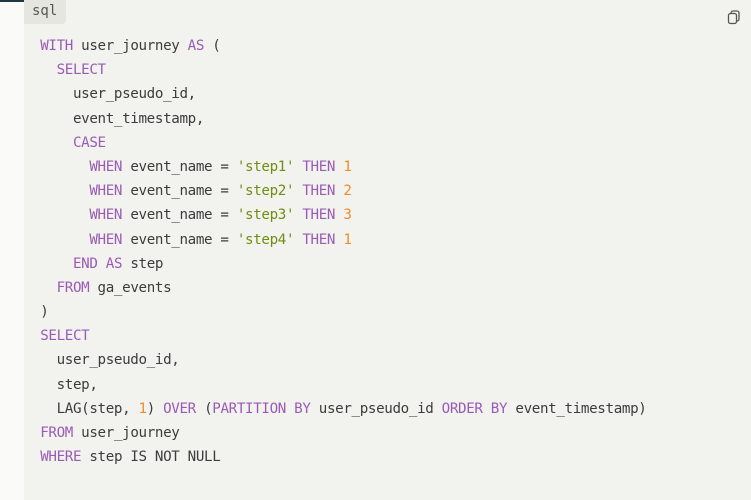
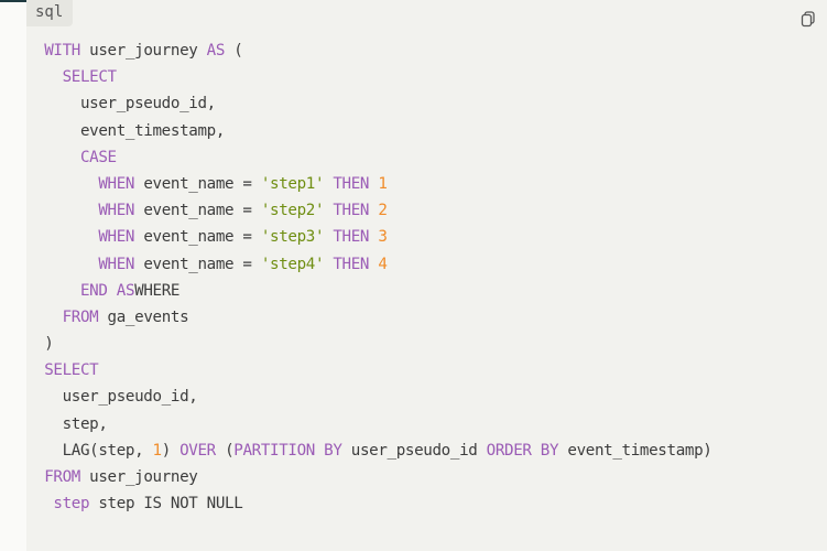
  sql
  WITH user_journey AS (
  SELECT
  user_pseudo_id,
  event_timestamp,
  CASE
  WHEN event_name = 'step1' THEN 1
  WHEN event_name = 'step2' THEN 2
  WHEN event_name = 'step3' THEN 3
- WHEN event_name = 'step4' THEN 1
+ WHEN event_name = 'step4' THEN 4
- END AS step
+ END ASWHERE
  FROM ga_events
  )
  SELECT
  user_pseudo_id,
  step,
  LAG(step, 1) OVER (PARTITION BY user_pseudo_id ORDER BY event_timestamp)
  FROM user_journey
- WHERE step IS NOT NULL
+ step step IS NOT NULL
